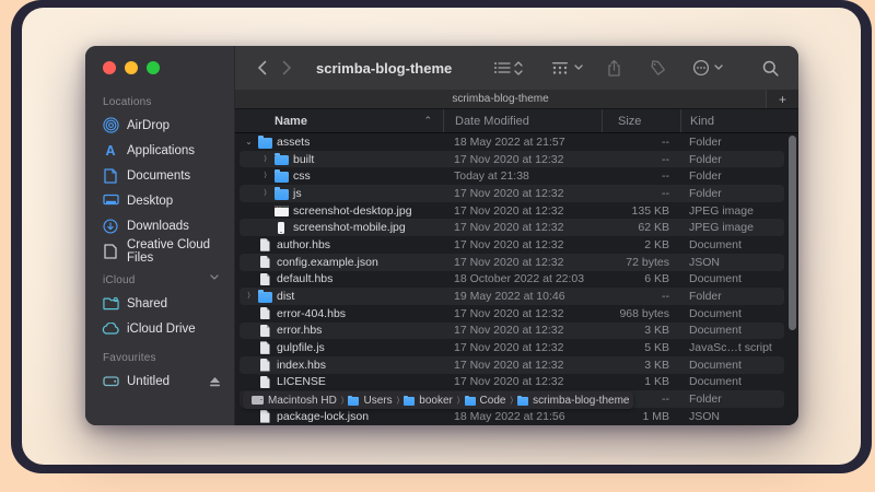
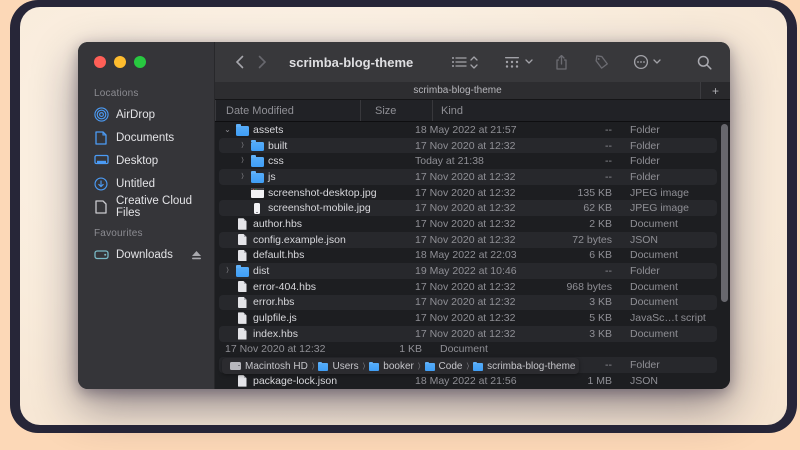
  Locations
  AirDrop
- A
- Applications
  Documents
  Desktop
- Downloads
+ Untitled
  Creative Cloud Files
- iCloud
- Shared
- iCloud Drive
  Favourites
- Untitled
+ Downloads
  scrimba-blog-theme
  scrimba-blog-theme
  +
- Name
- ⌃
  Date Modified
  Size
  Kind
  ⌄
  assets
  18 May 2022 at 21:57
  --
  Folder
  built
  17 Nov 2020 at 12:32
  --
  Folder
  css
  Today at 21:38
  --
  Folder
  js
  17 Nov 2020 at 12:32
  --
  Folder
  screenshot-desktop.jpg
  17 Nov 2020 at 12:32
  135 KB
  JPEG image
  screenshot-mobile.jpg
  17 Nov 2020 at 12:32
  62 KB
  JPEG image
  author.hbs
  17 Nov 2020 at 12:32
  2 KB
  Document
  config.example.json
  17 Nov 2020 at 12:32
  72 bytes
  JSON
  default.hbs
- 18 October 2022 at 22:03
+ 18 May 2022 at 22:03
  6 KB
  Document
  dist
  19 May 2022 at 10:46
  --
  Folder
  error-404.hbs
  17 Nov 2020 at 12:32
  968 bytes
  Document
  error.hbs
  17 Nov 2020 at 12:32
  3 KB
  Document
  gulpfile.js
  17 Nov 2020 at 12:32
  5 KB
  JavaSc…t script
  index.hbs
  17 Nov 2020 at 12:32
  3 KB
  Document
- LICENSE
  17 Nov 2020 at 12:32
  1 KB
  Document
  --
  Folder
  package-lock.json
  18 May 2022 at 21:56
  1 MB
  JSON
  Macintosh HD
  〉
  Users
  〉
  booker
  〉
  Code
  〉
  scrimba-blog-theme
